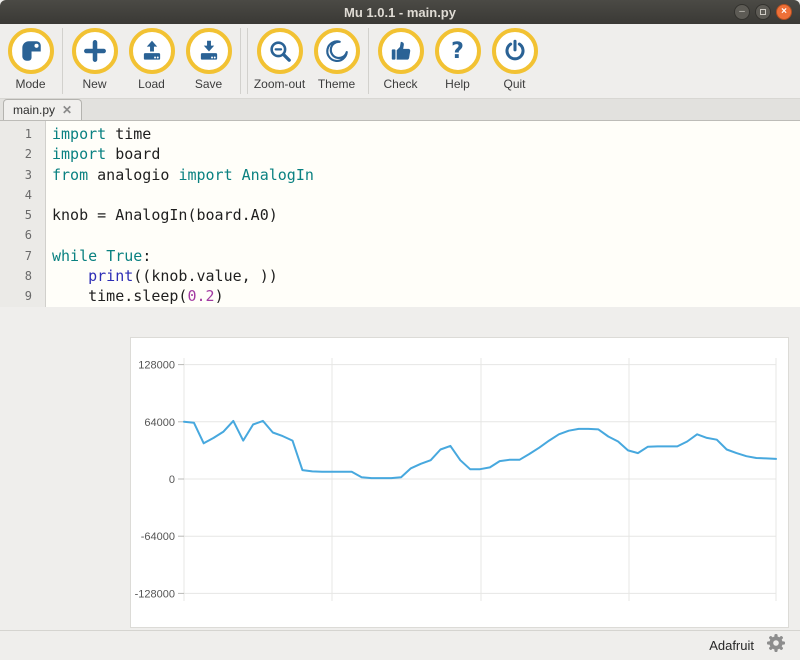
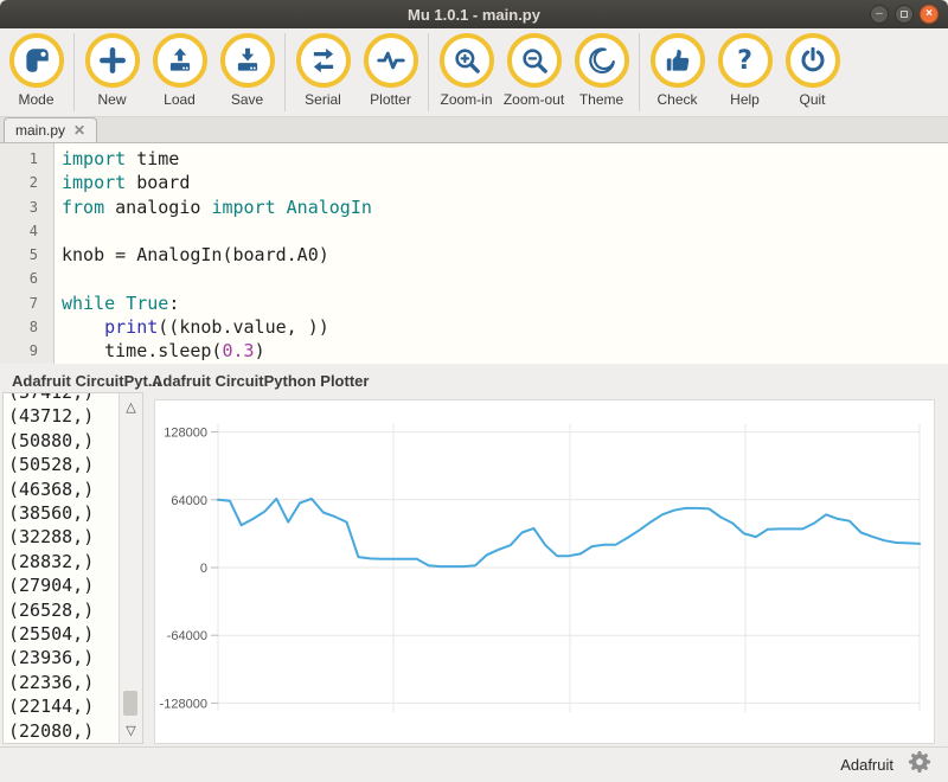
  Mu 1.0.1 - main.py
  –
  ×
  Mode
  New
  Load
  Save
+ Serial
+ Plotter
+ Zoom-in
  Zoom-out
  Theme
  Check
  ?
  Help
  Quit
  main.py
  ✕
  1
  2
  3
  4
  5
  6
  7
  8
  9
  import time
  import board
  from analogio import AnalogIn
  knob = AnalogIn(board.A0)
  while True:
  print((knob.value, ))
- time.sleep(0.2)
+ time.sleep(0.3)
+ Adafruit CircuitPyt...
+ Adafruit CircuitPython Plotter
+ (43712,)
+ (50880,)
+ (50528,)
+ (46368,)
+ (38560,)
+ (32288,)
+ (28832,)
+ (27904,)
+ (26528,)
+ (25504,)
+ (23936,)
+ (22336,)
+ (22144,)
+ (22080,)
+ △
+ ▽
  128000
  64000
  0
  -64000
  -128000
  Adafruit
